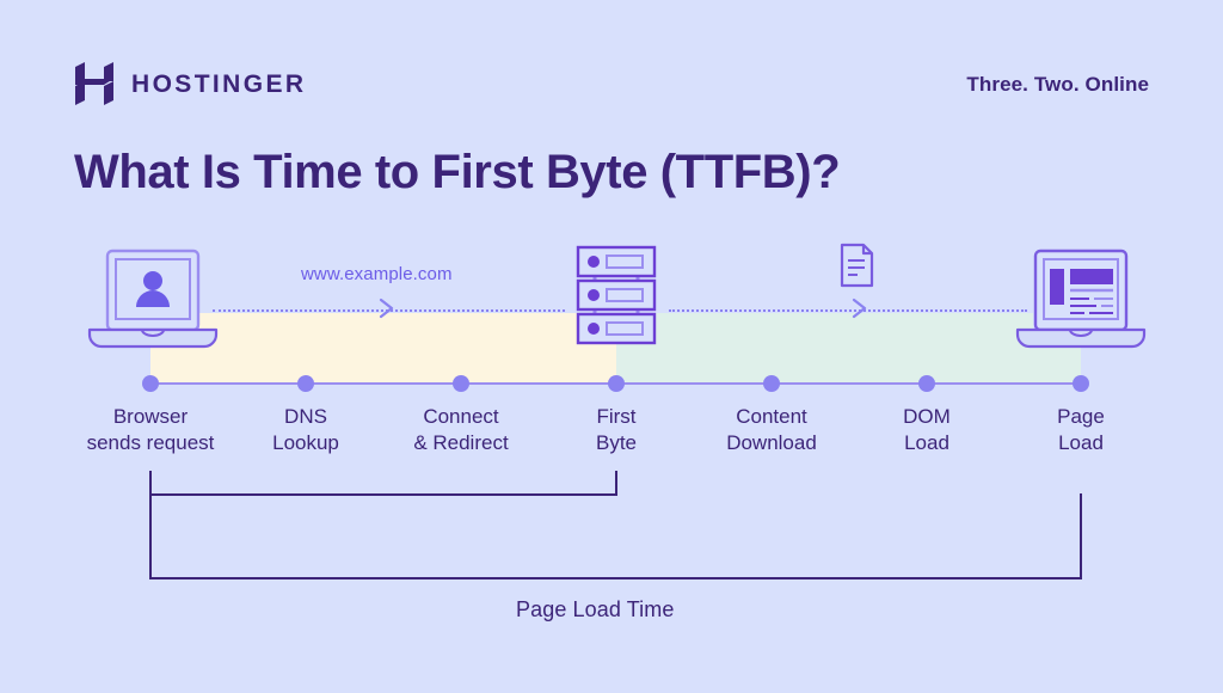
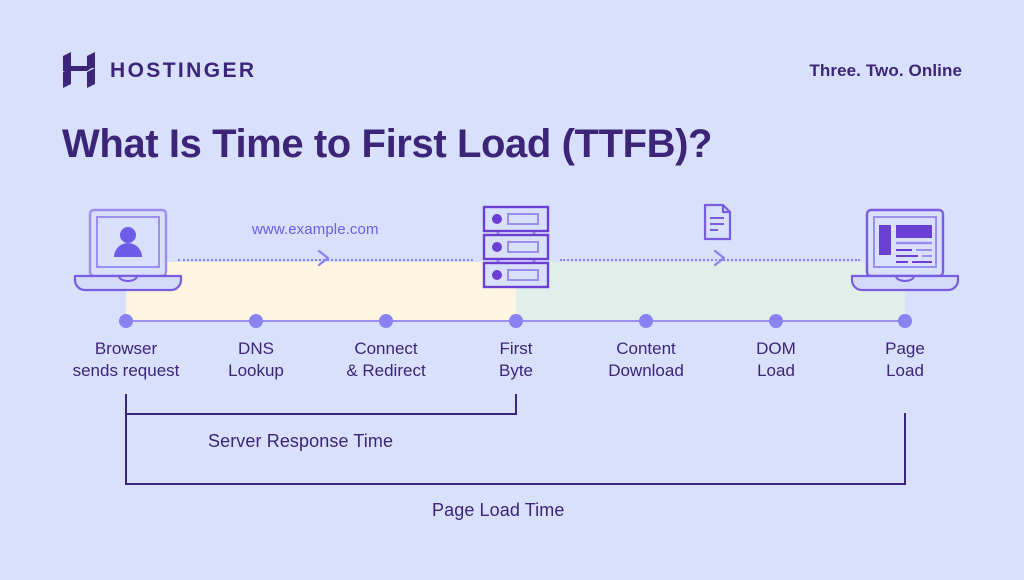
  HOSTINGER
  Three. Two. Online
- What Is Time to First Byte (TTFB)?
+ What Is Time to First Load (TTFB)?
  www.example.com
  Browser
  sends request
  DNS
  Lookup
  Connect
  & Redirect
  First
  Byte
  Content
  Download
  DOM
  Load
  Page
  Load
+ Server Response Time
  Page Load Time
